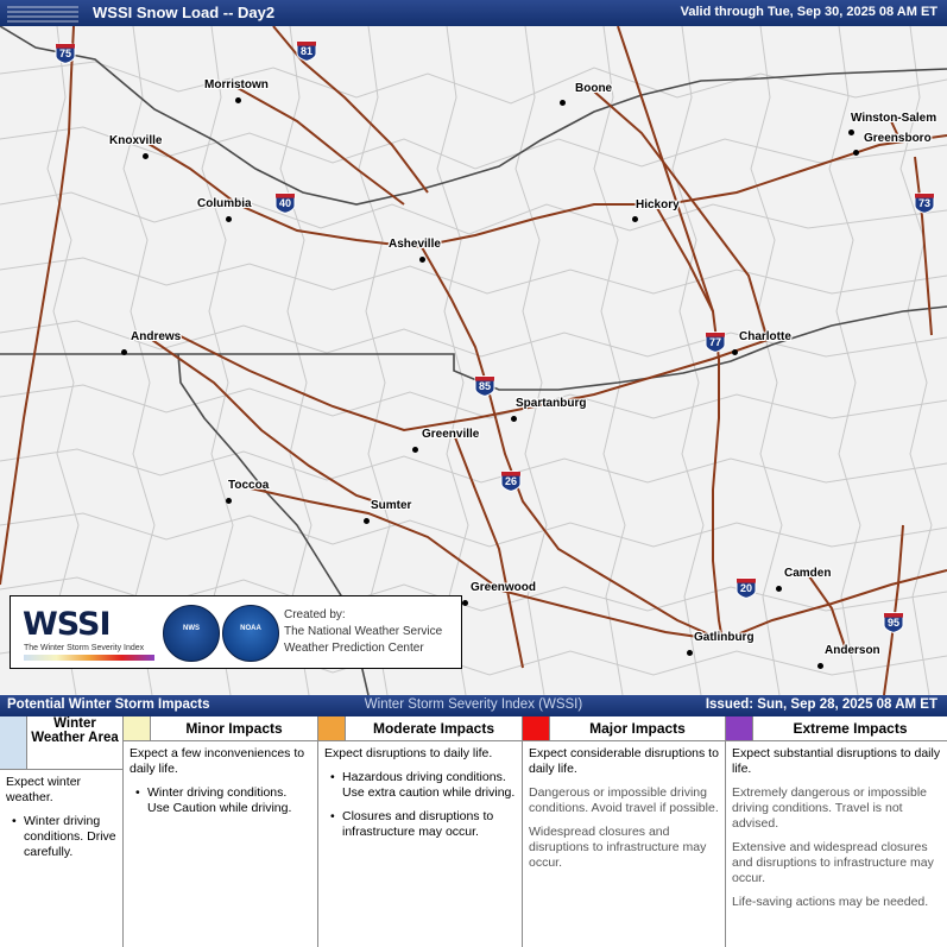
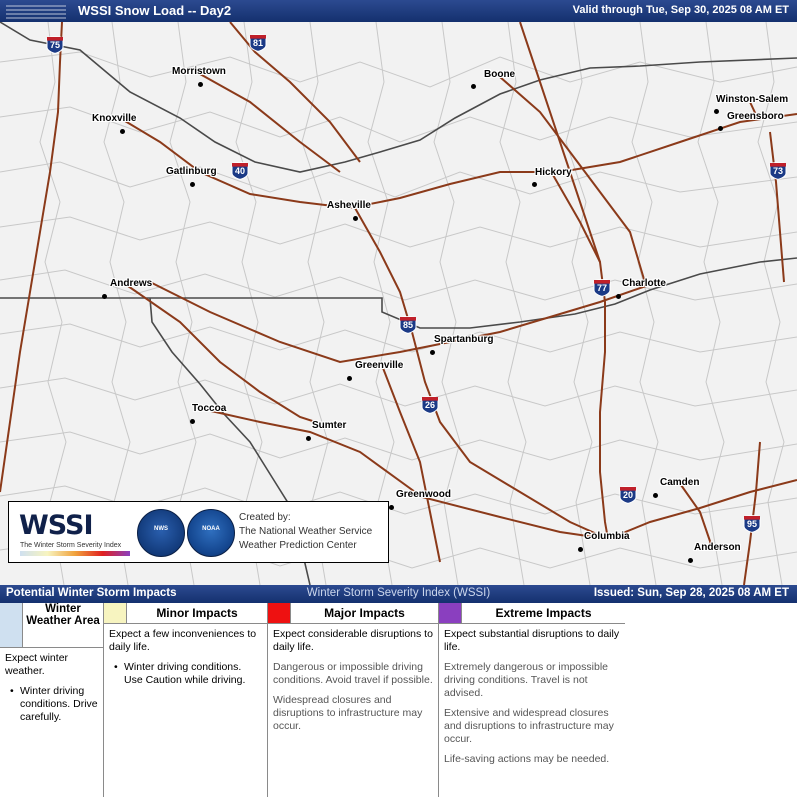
  WSSI Snow Load -- Day2
  Valid through Tue, Sep 30, 2025 08 AM ET
  Morristown
  Knoxville
- Columbia
+ Gatlinburg
  Asheville
  Boone
  Hickory
  Winston-Salem
  Greensboro
  Charlotte
  Andrews
  Spartanburg
  Greenville
  Toccoa
  Sumter
  Greenwood
  Camden
- Gatlinburg
+ Columbia
  Anderson
  75
  81
  40
  73
  77
  85
  26
  20
  95
  WSSI
  Created by:
  The National Weather Service
  Weather Prediction Center
  Potential Winter Storm Impacts
  Winter Storm Severity Index (WSSI)
  Issued: Sun, Sep 28, 2025 08 AM ET
  Winter Weather Area
  Expect winter weather.
  Winter driving conditions. Drive carefully.
  Minor Impacts
  Expect a few inconveniences to daily life.
  Winter driving conditions. Use Caution while driving.
- Moderate Impacts
- Expect disruptions to daily life.
- Hazardous driving conditions. Use extra caution while driving.
- Closures and disruptions to infrastructure may occur.
  Major Impacts
  Expect considerable disruptions to daily life.
  Dangerous or impossible driving conditions. Avoid travel if possible.
  Widespread closures and disruptions to infrastructure may occur.
  Extreme Impacts
  Expect substantial disruptions to daily life.
  Extremely dangerous or impossible driving conditions. Travel is not advised.
  Extensive and widespread closures and disruptions to infrastructure may occur.
  Life-saving actions may be needed.
